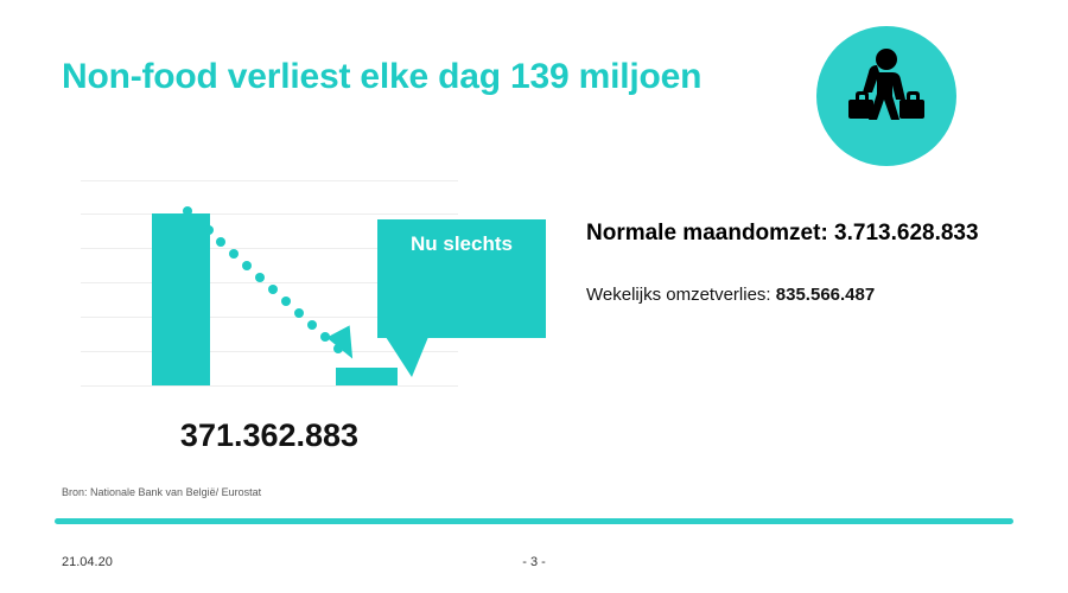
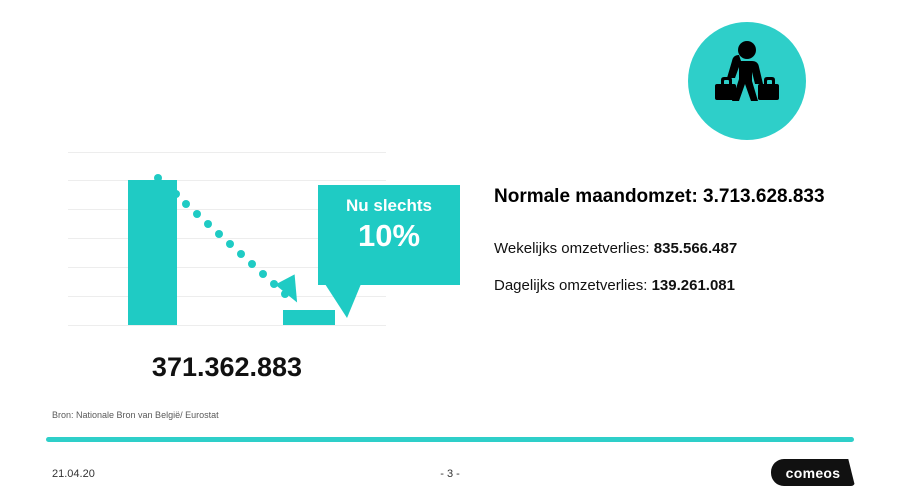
- Non-food verliest elke dag 139 miljoen
  Nu slechts
+ 10%
  371.362.883
  Normale maandomzet: 3.713.628.833
  Wekelijks omzetverlies: 835.566.487
+ Dagelijks omzetverlies: 139.261.081
- Bron: Nationale Bank van België/ Eurostat
+ Bron: Nationale Bron van België/ Eurostat
  21.04.20
  - 3 -
+ comeos
